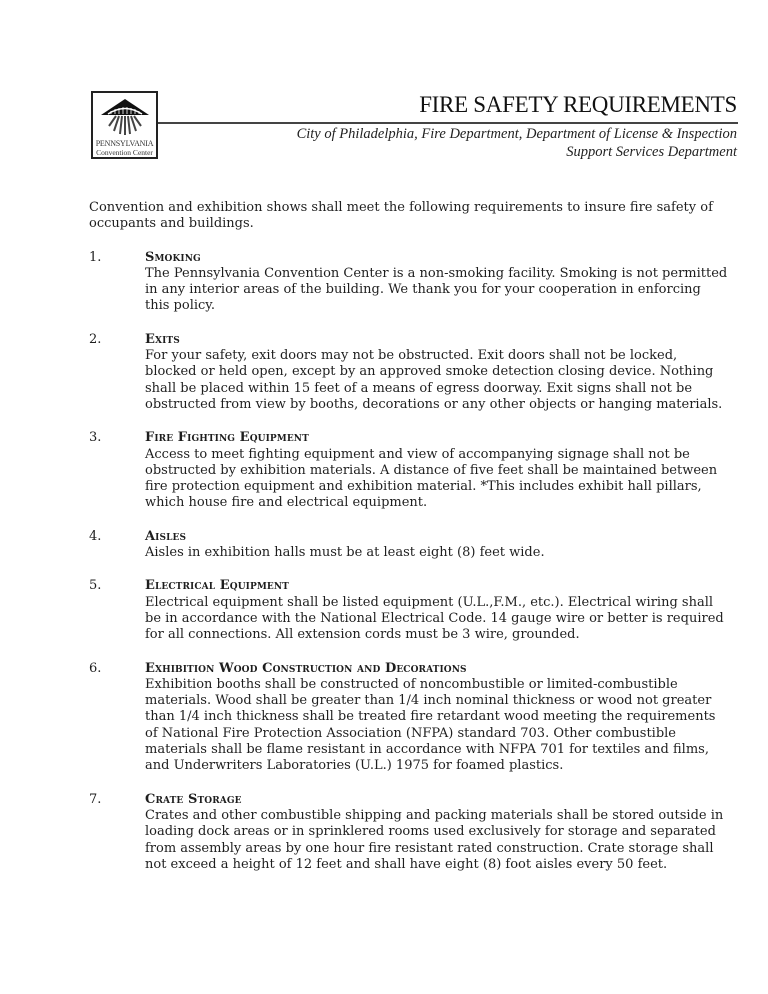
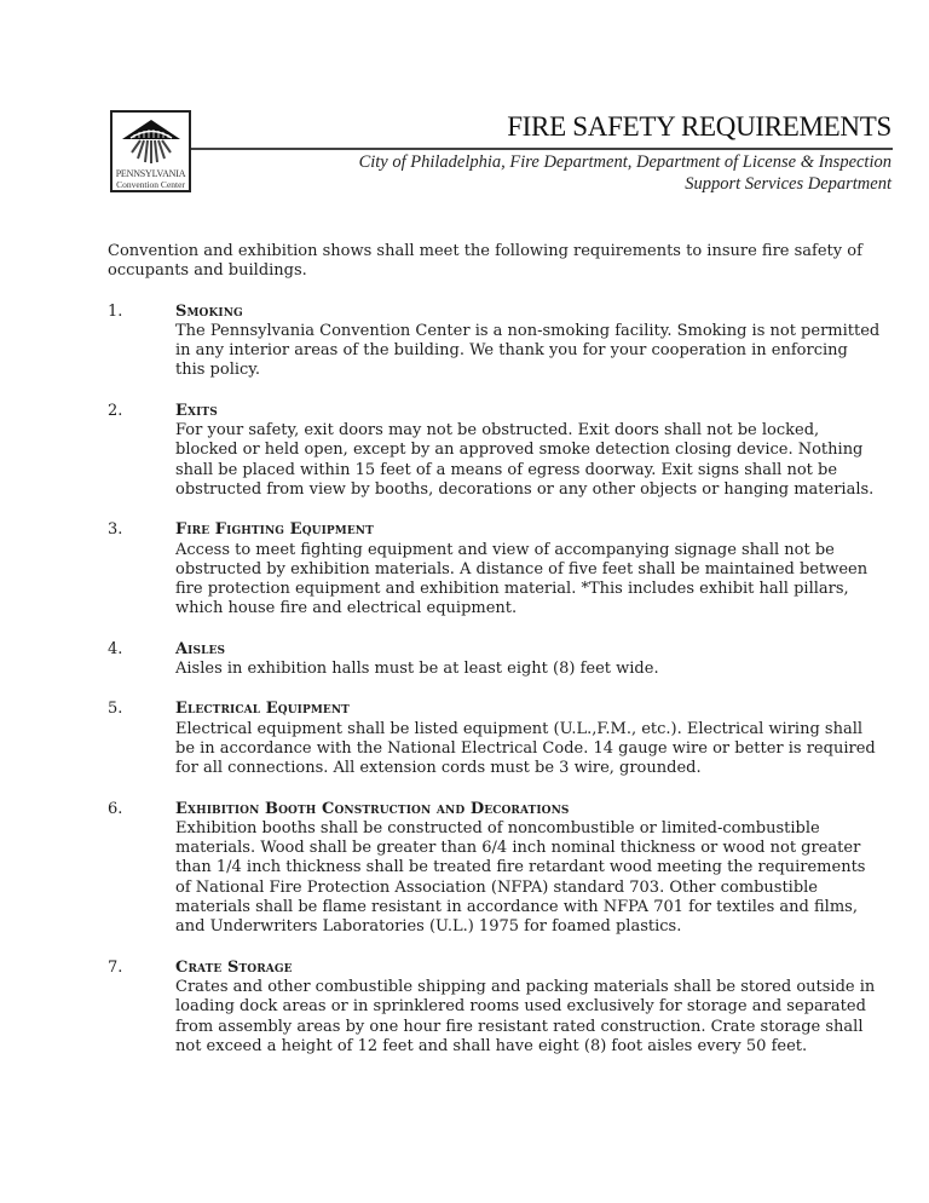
  PENNSYLVANIA
  Convention Center
  FIRE SAFETY REQUIREMENTS
  City of Philadelphia, Fire Department, Department of License & Inspection
  Support Services Department
  Convention and exhibition shows shall meet the following requirements to insure fire safety of occupants and buildings.
  1.
  Smoking
  The Pennsylvania Convention Center is a non-smoking facility. Smoking is not permitted in any interior areas of the building. We thank you for your cooperation in enforcing this policy.
  2.
  Exits
  For your safety, exit doors may not be obstructed. Exit doors shall not be locked, blocked or held open, except by an approved smoke detection closing device. Nothing shall be placed within 15 feet of a means of egress doorway. Exit signs shall not be obstructed from view by booths, decorations or any other objects or hanging materials.
  3.
  Fire Fighting Equipment
  Access to meet fighting equipment and view of accompanying signage shall not be obstructed by exhibition materials. A distance of five feet shall be maintained between fire protection equipment and exhibition material. *This includes exhibit hall pillars, which house fire and electrical equipment.
  4.
  Aisles
  Aisles in exhibition halls must be at least eight (8) feet wide.
  5.
  Electrical Equipment
  Electrical equipment shall be listed equipment (U.L.,F.M., etc.). Electrical wiring shall be in accordance with the National Electrical Code. 14 gauge wire or better is required for all connections. All extension cords must be 3 wire, grounded.
  6.
- Exhibition Wood Construction and Decorations
+ Exhibition Booth Construction and Decorations
- Exhibition booths shall be constructed of noncombustible or limited-combustible materials. Wood shall be greater than 1/4 inch nominal thickness or wood not greater than 1/4 inch thickness shall be treated fire retardant wood meeting the requirements of National Fire Protection Association (NFPA) standard 703. Other combustible materials shall be flame resistant in accordance with NFPA 701 for textiles and films, and Underwriters Laboratories (U.L.) 1975 for foamed plastics.
+ Exhibition booths shall be constructed of noncombustible or limited-combustible materials. Wood shall be greater than 6/4 inch nominal thickness or wood not greater than 1/4 inch thickness shall be treated fire retardant wood meeting the requirements of National Fire Protection Association (NFPA) standard 703. Other combustible materials shall be flame resistant in accordance with NFPA 701 for textiles and films, and Underwriters Laboratories (U.L.) 1975 for foamed plastics.
  7.
  Crate Storage
  Crates and other combustible shipping and packing materials shall be stored outside in loading dock areas or in sprinklered rooms used exclusively for storage and separated from assembly areas by one hour fire resistant rated construction. Crate storage shall not exceed a height of 12 feet and shall have eight (8) foot aisles every 50 feet.
